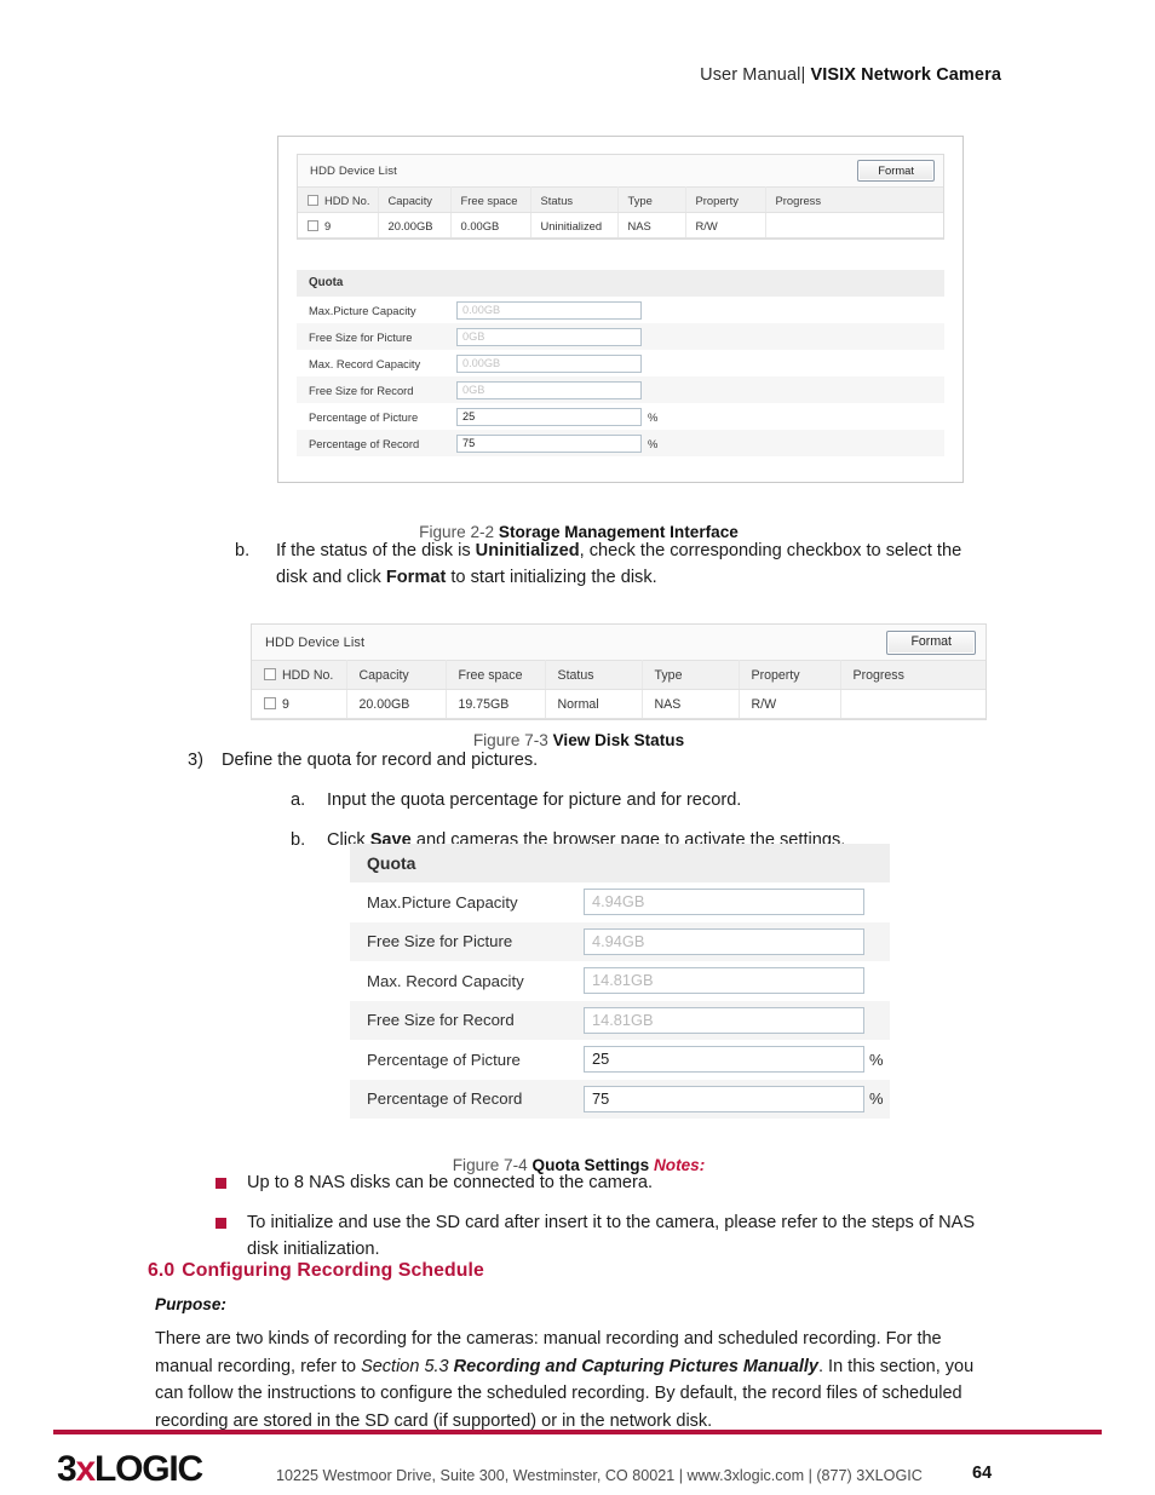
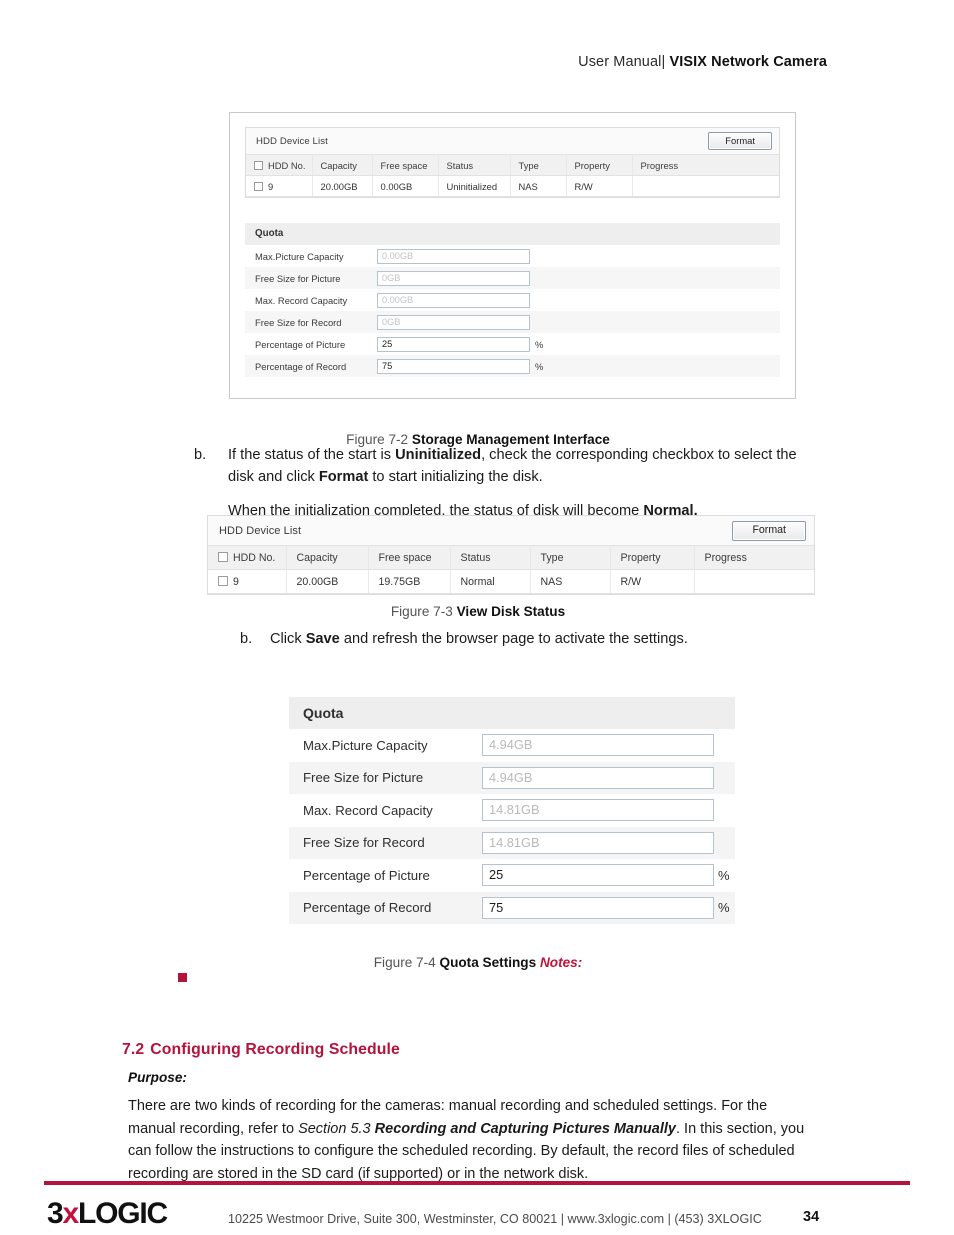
  User Manual| VISIX Network Camera
  HDD Device List
  Format
  HDD No.	Capacity	Free space	Status	Type	Property	Progress
  9	20.00GB	0.00GB	Uninitialized	NAS	R/W
  Quota
  Max.Picture Capacity
  0.00GB
  Free Size for Picture
  0GB
  Max. Record Capacity
  0.00GB
  Free Size for Record
  0GB
  Percentage of Picture
  25
  %
  Percentage of Record
  75
  %
- Figure 2-2 Storage Management Interface
+ Figure 7-2 Storage Management Interface
  b.
- If the status of the disk is Uninitialized, check the corresponding checkbox to select the disk and click Format to start initializing the disk.
+ If the status of the start is Uninitialized, check the corresponding checkbox to select the disk and click Format to start initializing the disk.
+ When the initialization completed, the status of disk will become Normal.
  HDD Device List
  Format
  HDD No.	Capacity	Free space	Status	Type	Property	Progress
  9	20.00GB	19.75GB	Normal	NAS	R/W
  Figure 7-3 View Disk Status
- 3)
- Define the quota for record and pictures.
- a.
- Input the quota percentage for picture and for record.
  b.
- Click Save and cameras the browser page to activate the settings.
+ Click Save and refresh the browser page to activate the settings.
  Quota
  Max.Picture Capacity
  4.94GB
  Free Size for Picture
  4.94GB
  Max. Record Capacity
  14.81GB
  Free Size for Record
  14.81GB
  Percentage of Picture
  25
  %
  Percentage of Record
  75
  %
  Figure 7-4 Quota Settings Notes:
- Up to 8 NAS disks can be connected to the camera.
- To initialize and use the SD card after insert it to the camera, please refer to the steps of NAS disk initialization.
- 6.0 Configuring Recording Schedule
+ 7.2 Configuring Recording Schedule
  Purpose:
- There are two kinds of recording for the cameras: manual recording and scheduled recording. For the manual recording, refer to Section 5.3 Recording and Capturing Pictures Manually. In this section, you can follow the instructions to configure the scheduled recording. By default, the record files of scheduled recording are stored in the SD card (if supported) or in the network disk.
+ There are two kinds of recording for the cameras: manual recording and scheduled settings. For the manual recording, refer to Section 5.3 Recording and Capturing Pictures Manually. In this section, you can follow the instructions to configure the scheduled recording. By default, the record files of scheduled recording are stored in the SD card (if supported) or in the network disk.
  3xLOGIC
- 10225 Westmoor Drive, Suite 300, Westminster, CO 80021 | www.3xlogic.com | (877) 3XLOGIC
+ 10225 Westmoor Drive, Suite 300, Westminster, CO 80021 | www.3xlogic.com | (453) 3XLOGIC
- 64
+ 34
